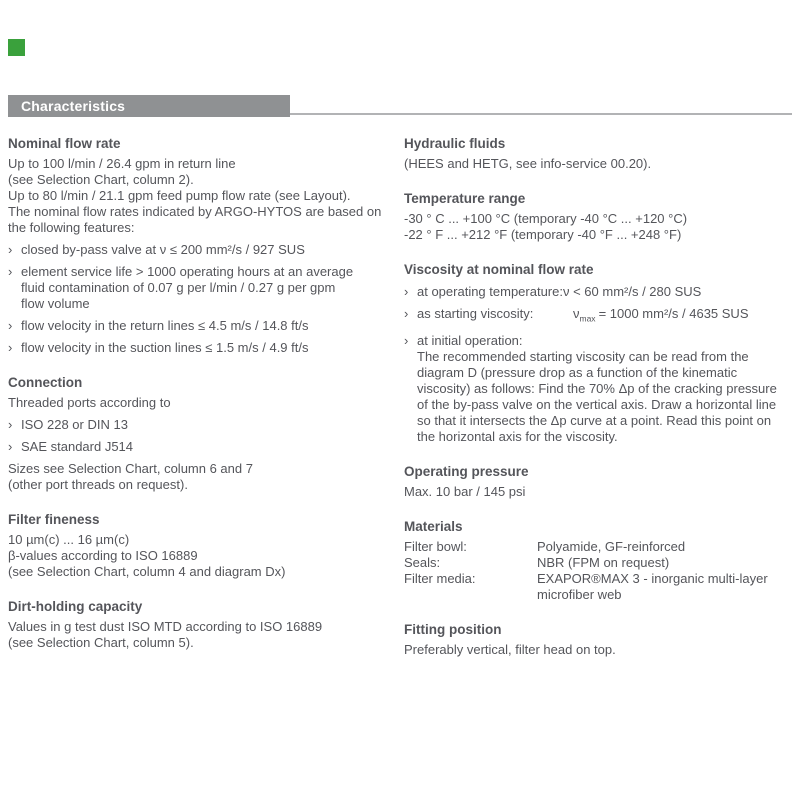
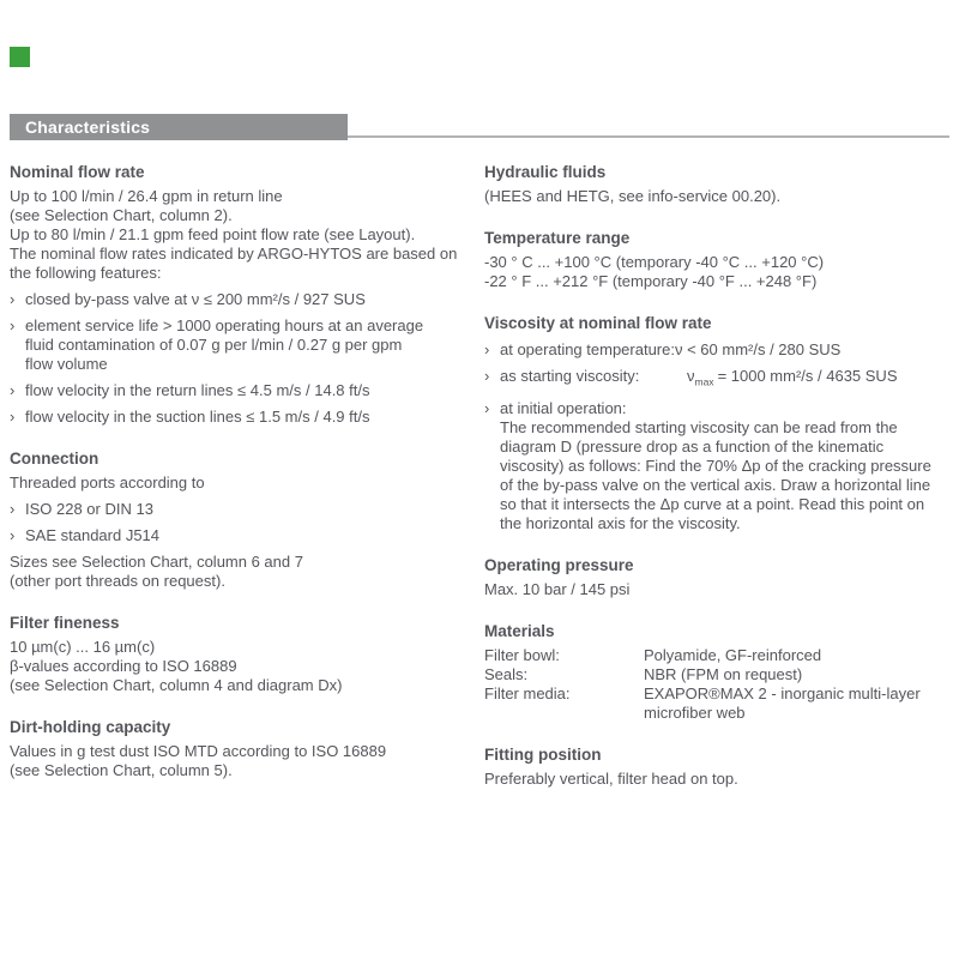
  Characteristics
  Nominal flow rate
  Up to 100 l/min / 26.4 gpm in return line
  (see Selection Chart, column 2).
- Up to 80 l/min / 21.1 gpm feed pump flow rate (see Layout).
+ Up to 80 l/min / 21.1 gpm feed point flow rate (see Layout).
  The nominal flow rates indicated by ARGO-HYTOS are based on
  the following features:
  ›
  closed by-pass valve at ν ≤ 200 mm²/s / 927 SUS
  ›
  element service life > 1000 operating hours at an average
  fluid contamination of 0.07 g per l/min / 0.27 g per gpm
  flow volume
  ›
  flow velocity in the return lines ≤ 4.5 m/s / 14.8 ft/s
  ›
  flow velocity in the suction lines ≤ 1.5 m/s / 4.9 ft/s
  Connection
  Threaded ports according to
  ›
  ISO 228 or DIN 13
  ›
  SAE standard J514
  Sizes see Selection Chart, column 6 and 7
  (other port threads on request).
  Filter fineness
  10 µm(c) ... 16 µm(c)
  β-values according to ISO 16889
  (see Selection Chart, column 4 and diagram Dx)
  Dirt-holding capacity
  Values in g test dust ISO MTD according to ISO 16889
  (see Selection Chart, column 5).
  Hydraulic fluids
  (HEES and HETG, see info-service 00.20).
  Temperature range
  -30 ° C ... +100 °C (temporary -40 °C ... +120 °C)
  -22 ° F ... +212 °F (temporary -40 °F ... +248 °F)
  Viscosity at nominal flow rate
  ›
  at operating temperature:ν < 60 mm²/s / 280 SUS
  ›
  as starting viscosity: νmax= 1000 mm²/s / 4635 SUS
  ›
  at initial operation:
  The recommended starting viscosity can be read from the
  diagram D (pressure drop as a function of the kinematic
  viscosity) as follows: Find the 70% Δp of the cracking pressure
  of the by-pass valve on the vertical axis. Draw a horizontal line
  so that it intersects the Δp curve at a point. Read this point on
  the horizontal axis for the viscosity.
  Operating pressure
  Max. 10 bar / 145 psi
  Materials
  Filter bowl:
  Polyamide, GF-reinforced
  Seals:
  NBR (FPM on request)
  Filter media:
- EXAPOR®MAX 3 - inorganic multi-layer
+ EXAPOR®MAX 2 - inorganic multi-layer
  microfiber web
  Fitting position
  Preferably vertical, filter head on top.
